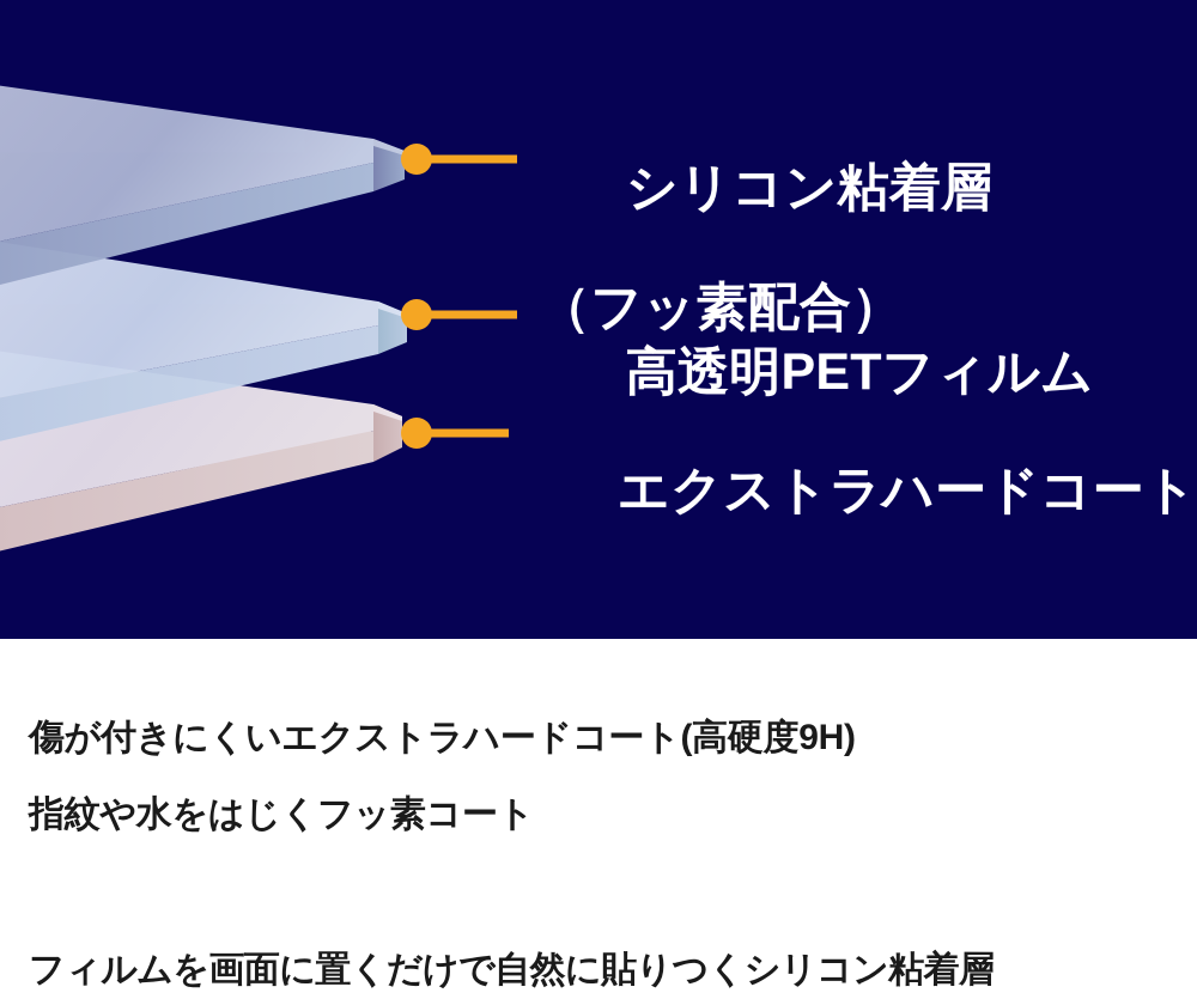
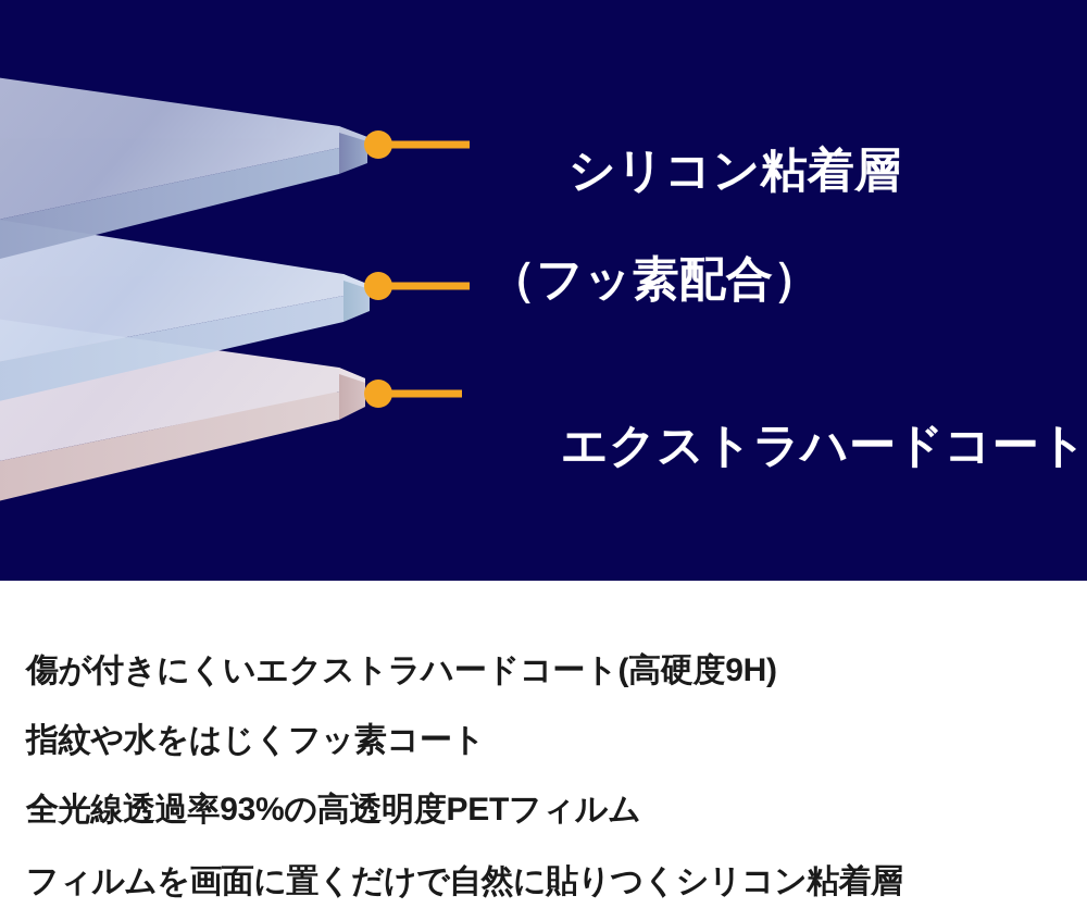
  シリコン粘着層
  （フッ素配合）
- 高透明PETフィルム
  エクストラハードコート
  傷が付きにくいエクストラハードコート(高硬度9H)
  指紋や水をはじくフッ素コート
+ 全光線透過率93%の高透明度PETフィルム
  フィルムを画面に置くだけで自然に貼りつくシリコン粘着層
